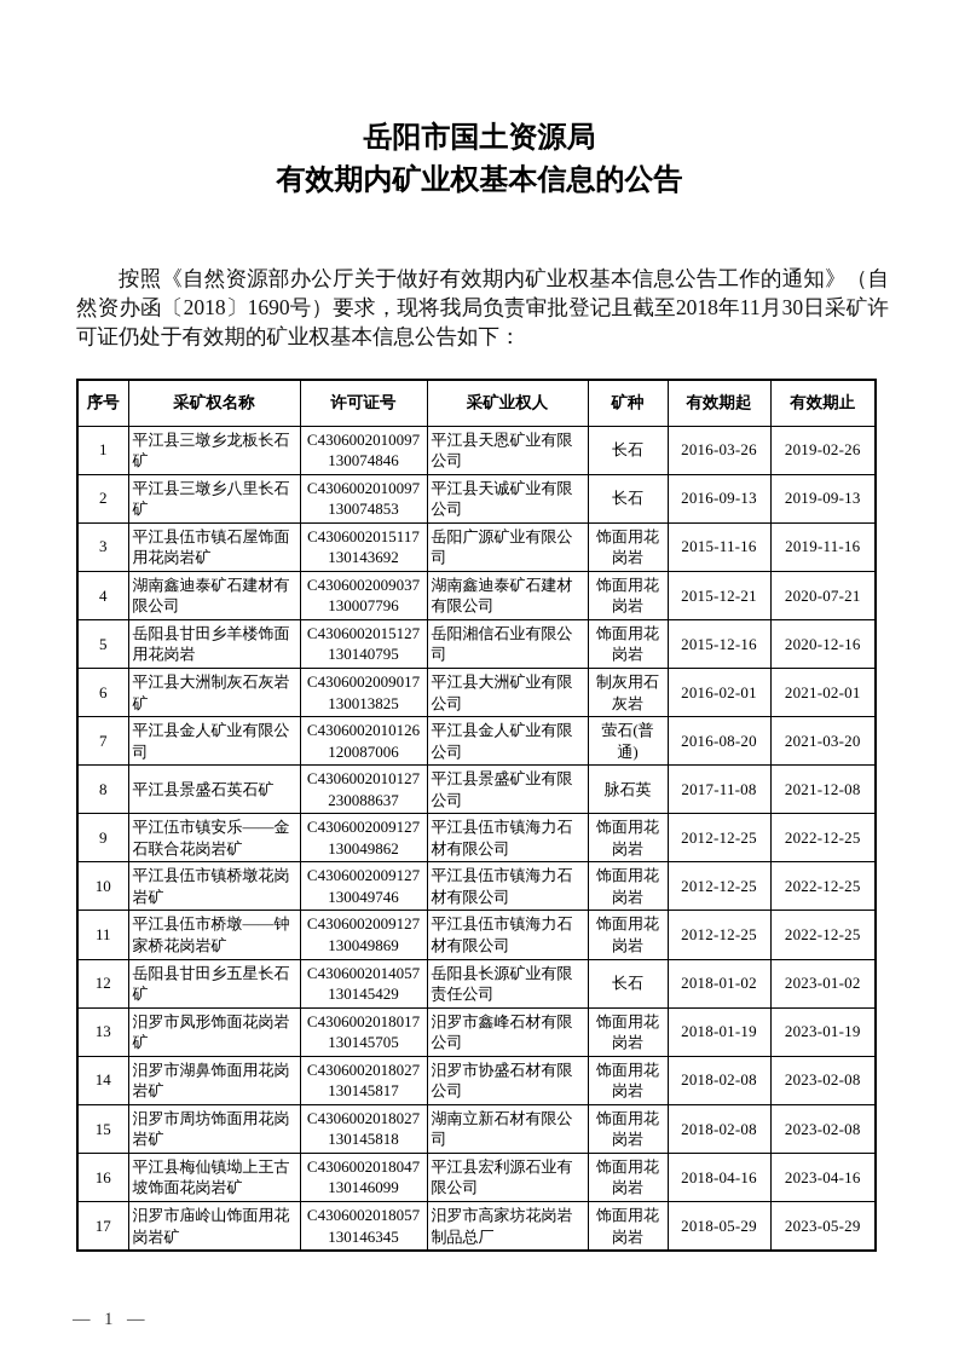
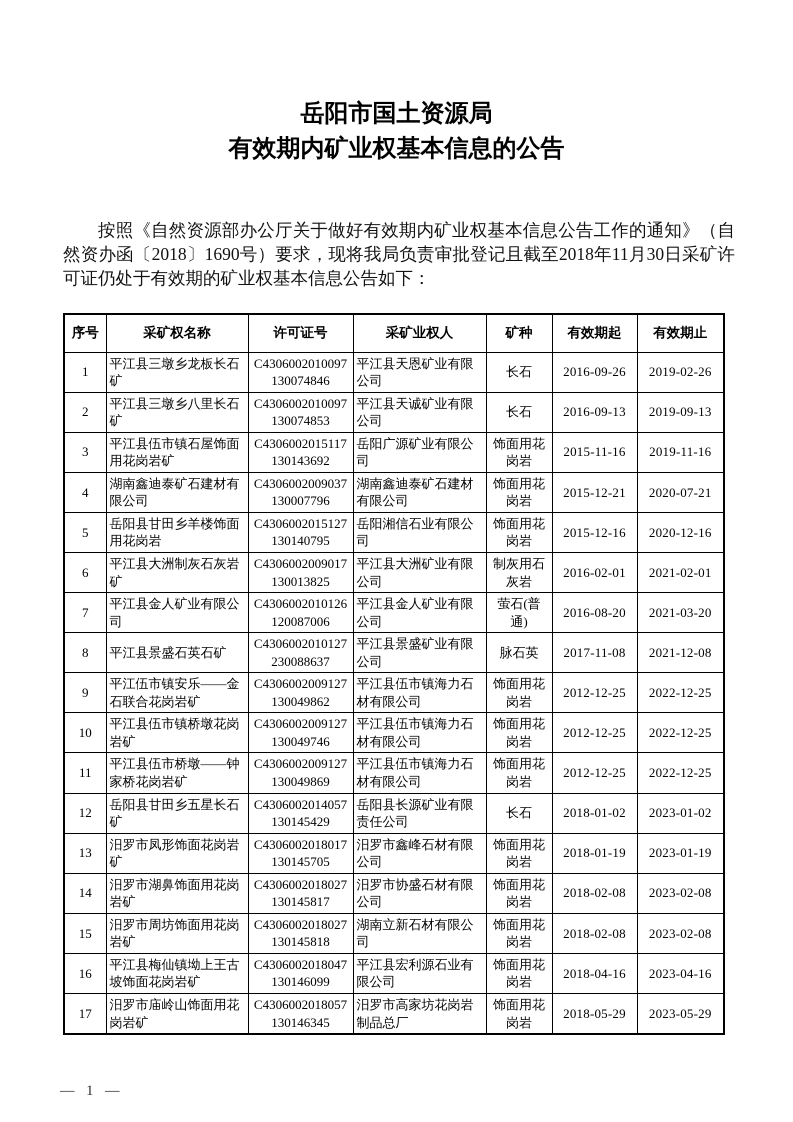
  岳阳市国土资源局
  有效期内矿业权基本信息的公告
  按照《自然资源部办公厅关于做好有效期内矿业权基本信息公告工作的通知》（自然资办函〔2018〕1690号）要求，现将我局负责审批登记且截至2018年11月30日采矿许可证仍处于有效期的矿业权基本信息公告如下：
  序号	采矿权名称	许可证号	采矿业权人	矿种	有效期起	有效期止
- 1	平江县三墩乡龙板长石矿	C4306002010097 130074846	平江县天恩矿业有限公司	长石	2016-03-26	2019-02-26
+ 1	平江县三墩乡龙板长石矿	C4306002010097 130074846	平江县天恩矿业有限公司	长石	2016-09-26	2019-02-26
  2	平江县三墩乡八里长石矿	C4306002010097 130074853	平江县天诚矿业有限公司	长石	2016-09-13	2019-09-13
  3	平江县伍市镇石屋饰面用花岗岩矿	C4306002015117 130143692	岳阳广源矿业有限公司	饰面用花岗岩	2015-11-16	2019-11-16
  4	湖南鑫迪泰矿石建材有限公司	C4306002009037 130007796	湖南鑫迪泰矿石建材有限公司	饰面用花岗岩	2015-12-21	2020-07-21
  5	岳阳县甘田乡羊楼饰面用花岗岩	C4306002015127 130140795	岳阳湘信石业有限公司	饰面用花岗岩	2015-12-16	2020-12-16
  6	平江县大洲制灰石灰岩矿	C4306002009017 130013825	平江县大洲矿业有限公司	制灰用石灰岩	2016-02-01	2021-02-01
  7	平江县金人矿业有限公司	C4306002010126 120087006	平江县金人矿业有限公司	萤石(普通)	2016-08-20	2021-03-20
  8	平江县景盛石英石矿	C4306002010127 230088637	平江县景盛矿业有限公司	脉石英	2017-11-08	2021-12-08
  9	平江伍市镇安乐——金石联合花岗岩矿	C4306002009127 130049862	平江县伍市镇海力石材有限公司	饰面用花岗岩	2012-12-25	2022-12-25
  10	平江县伍市镇桥墩花岗岩矿	C4306002009127 130049746	平江县伍市镇海力石材有限公司	饰面用花岗岩	2012-12-25	2022-12-25
  11	平江县伍市桥墩——钟家桥花岗岩矿	C4306002009127 130049869	平江县伍市镇海力石材有限公司	饰面用花岗岩	2012-12-25	2022-12-25
  12	岳阳县甘田乡五星长石矿	C4306002014057 130145429	岳阳县长源矿业有限责任公司	长石	2018-01-02	2023-01-02
  13	汨罗市凤形饰面花岗岩矿	C4306002018017 130145705	汨罗市鑫峰石材有限公司	饰面用花岗岩	2018-01-19	2023-01-19
  14	汨罗市湖鼻饰面用花岗岩矿	C4306002018027 130145817	汨罗市协盛石材有限公司	饰面用花岗岩	2018-02-08	2023-02-08
  15	汨罗市周坊饰面用花岗岩矿	C4306002018027 130145818	湖南立新石材有限公司	饰面用花岗岩	2018-02-08	2023-02-08
  16	平江县梅仙镇坳上王古坡饰面花岗岩矿	C4306002018047 130146099	平江县宏利源石业有限公司	饰面用花岗岩	2018-04-16	2023-04-16
  17	汨罗市庙岭山饰面用花岗岩矿	C4306002018057 130146345	汨罗市高家坊花岗岩制品总厂	饰面用花岗岩	2018-05-29	2023-05-29
  — 1 —
